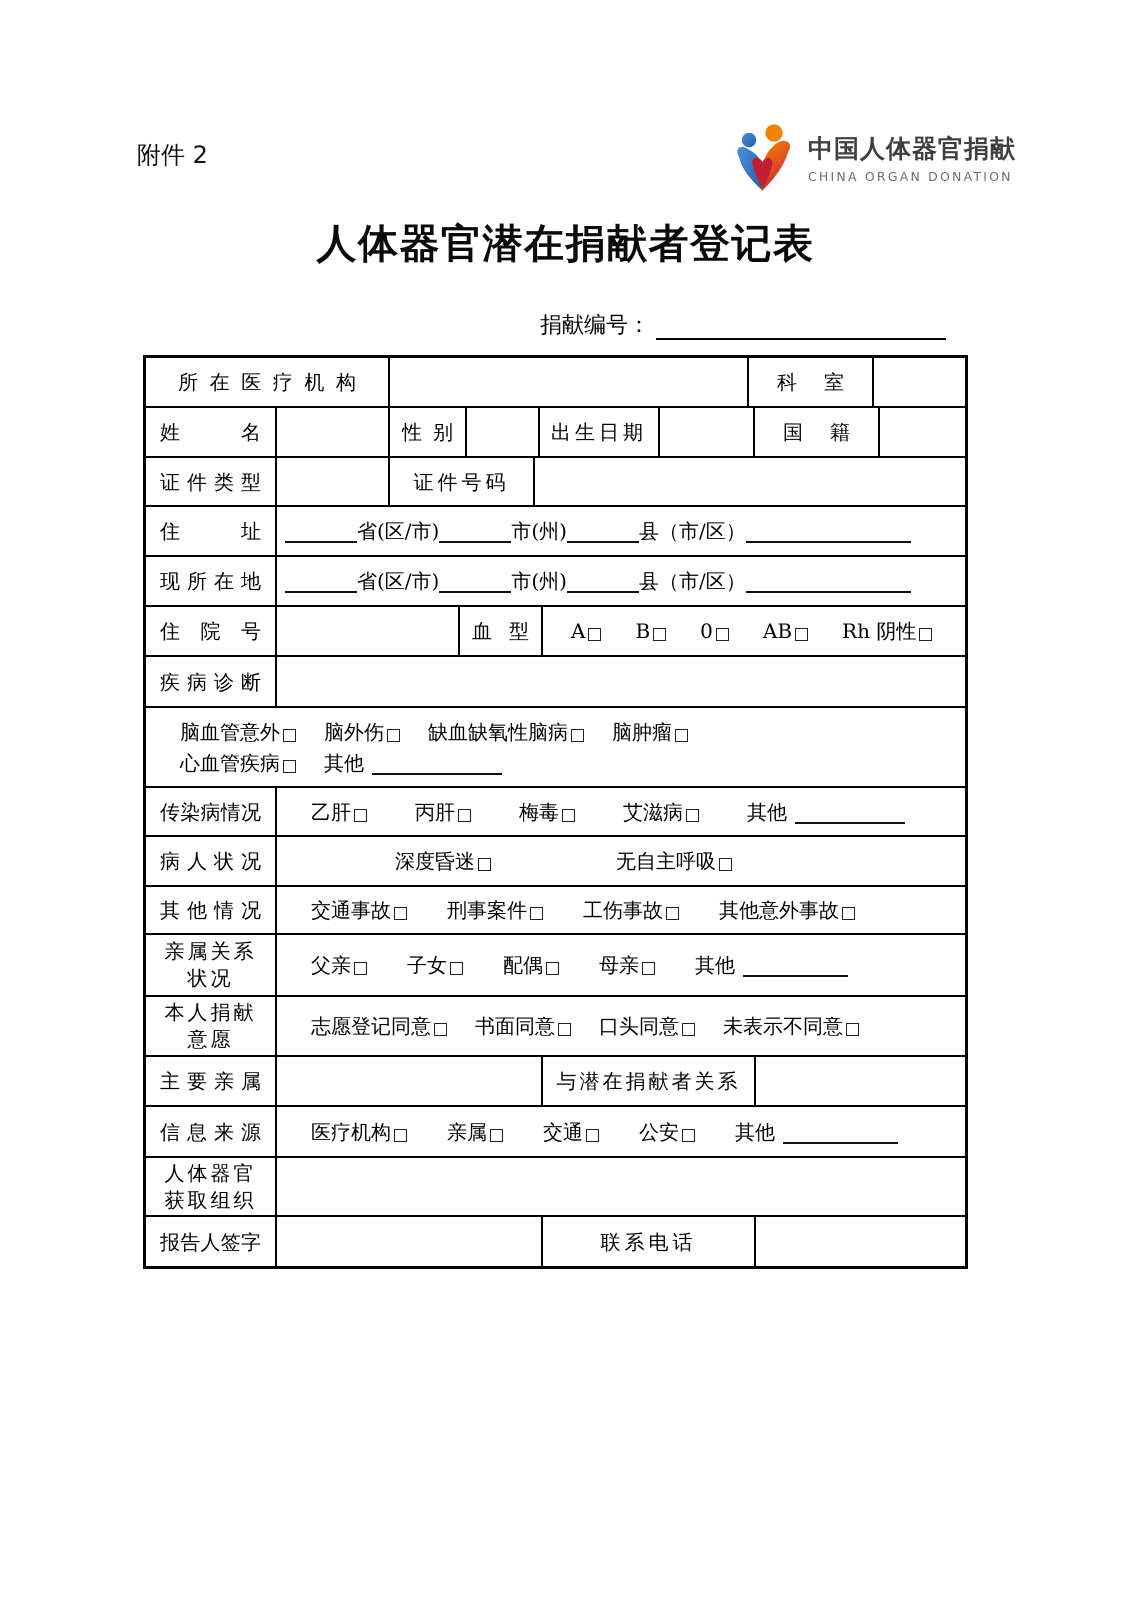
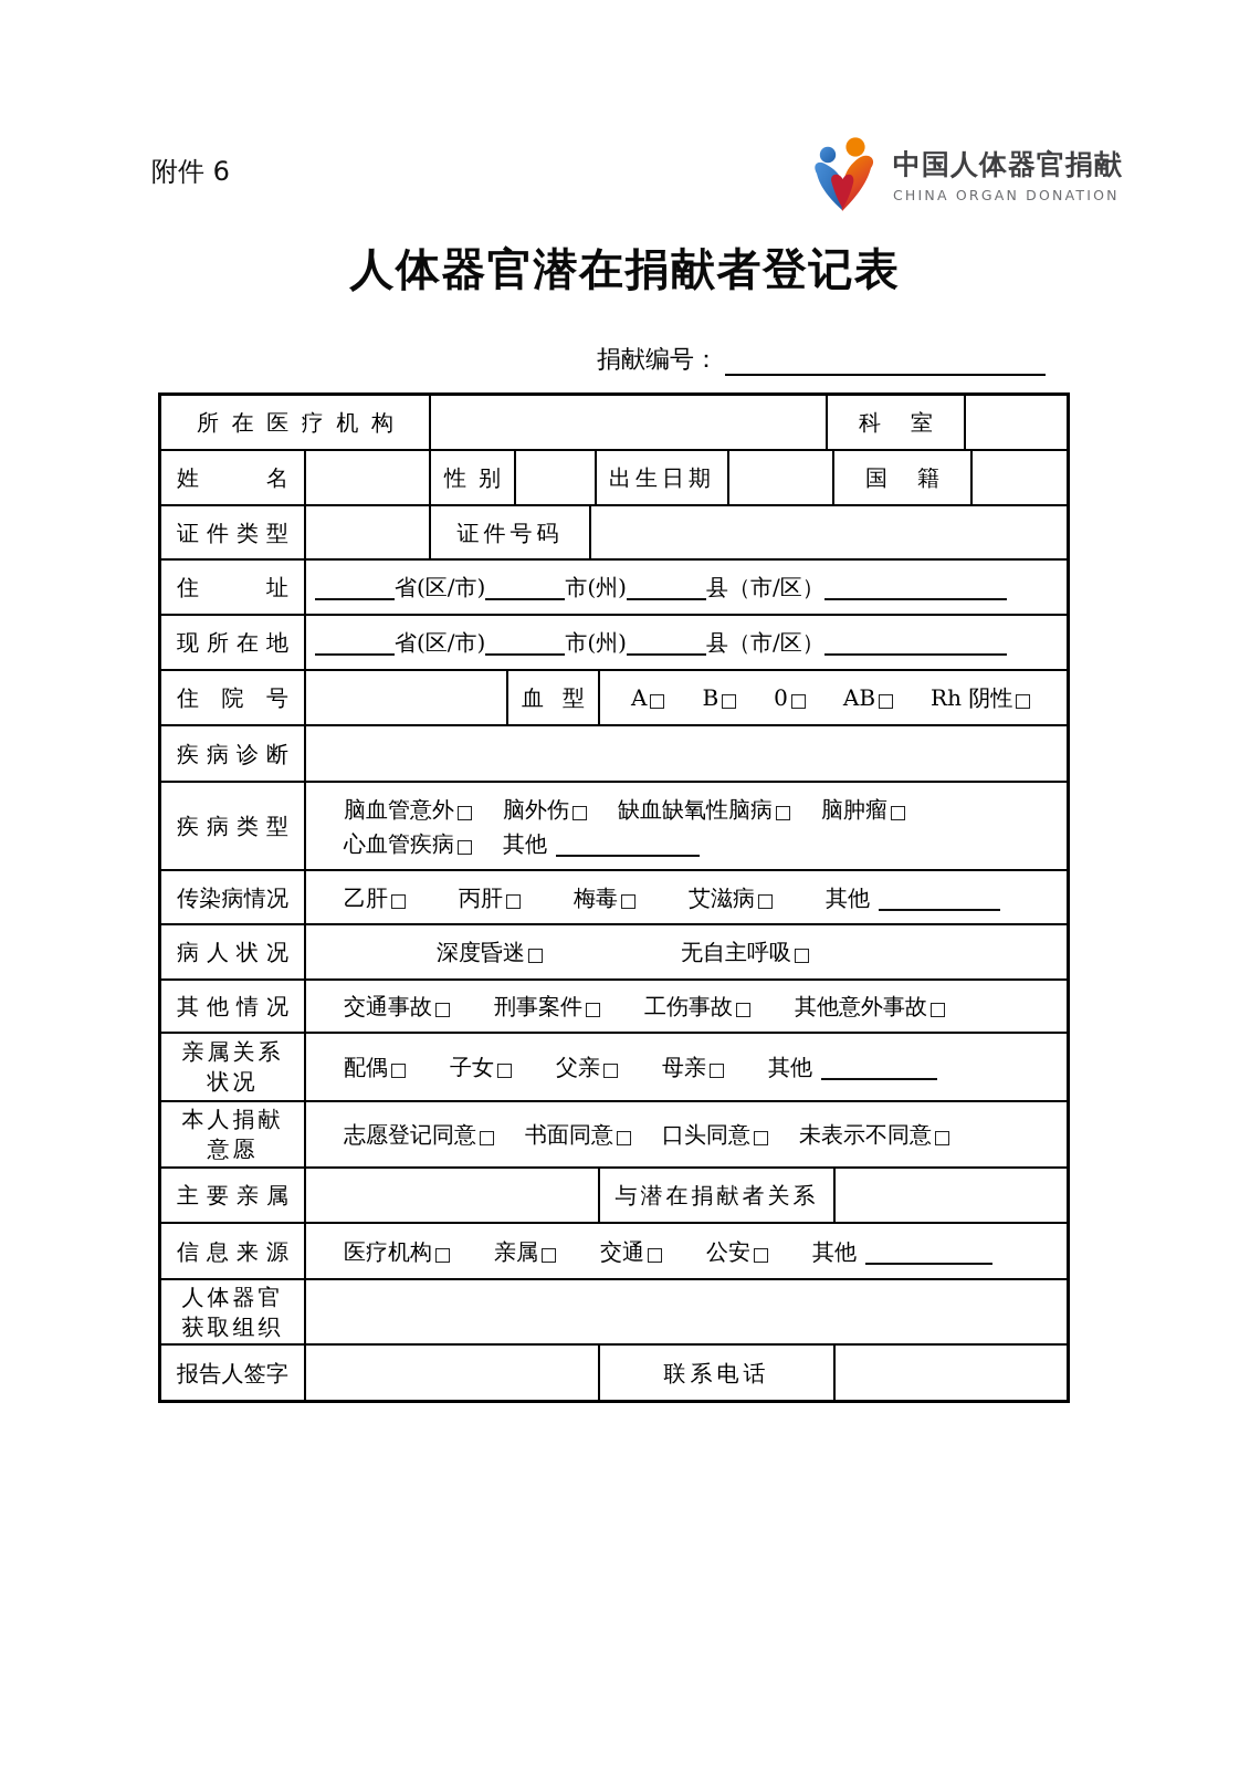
- 附件 2
+ 附件 6
  中国人体器官捐献
  CHINA ORGAN DONATION
  人体器官潜在捐献者登记表
  捐献编号：
  所在医疗机构
  科室
  姓名
  性别
  出生日期
  国籍
  证件类型
  证件号码
  住址
  省(区/市)
  市(州)
  县（市/区）
  现所在地
  省(区/市)
  市(州)
  县（市/区）
  住院号
  血型
  A
  B
  0
  AB
  Rh 阴性
  疾病诊断
+ 疾病类型
  脑血管意外
  脑外伤
  缺血缺氧性脑病
  脑肿瘤
  心血管疾病
  其他
  传染病情况
  乙肝
  丙肝
  梅毒
  艾滋病
  其他
  病人状况
  深度昏迷
  无自主呼吸
  其他情况
  交通事故
  刑事案件
  工伤事故
  其他意外事故
  亲属关系
  状况
- 父亲
+ 配偶
  子女
- 配偶
+ 父亲
  母亲
  其他
  本人捐献
  意愿
  志愿登记同意
  书面同意
  口头同意
  未表示不同意
  主要亲属
  与潜在捐献者关系
  信息来源
  医疗机构
  亲属
  交通
  公安
  其他
  人体器官
  获取组织
  报告人签字
  联系电话
